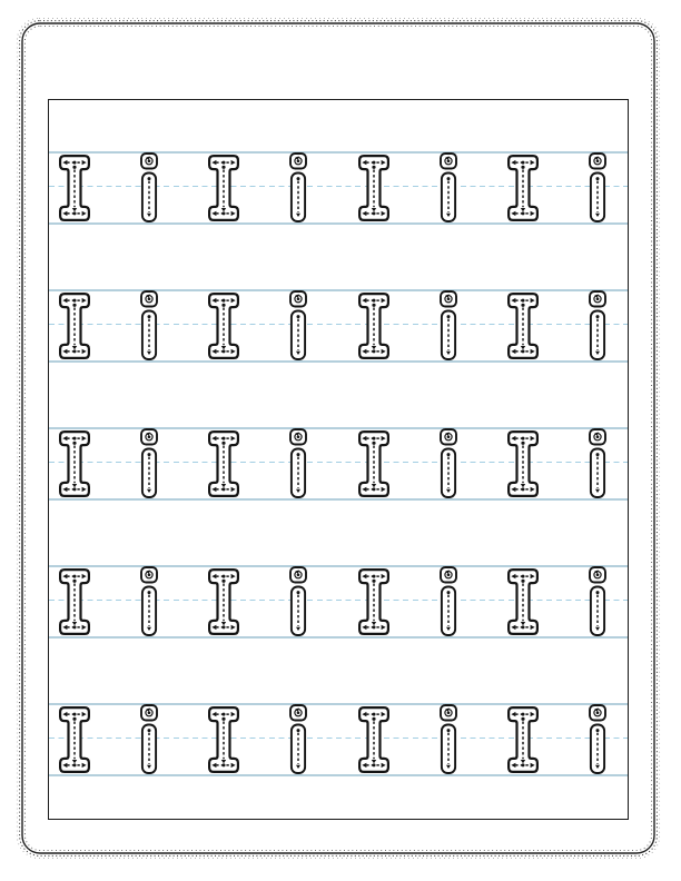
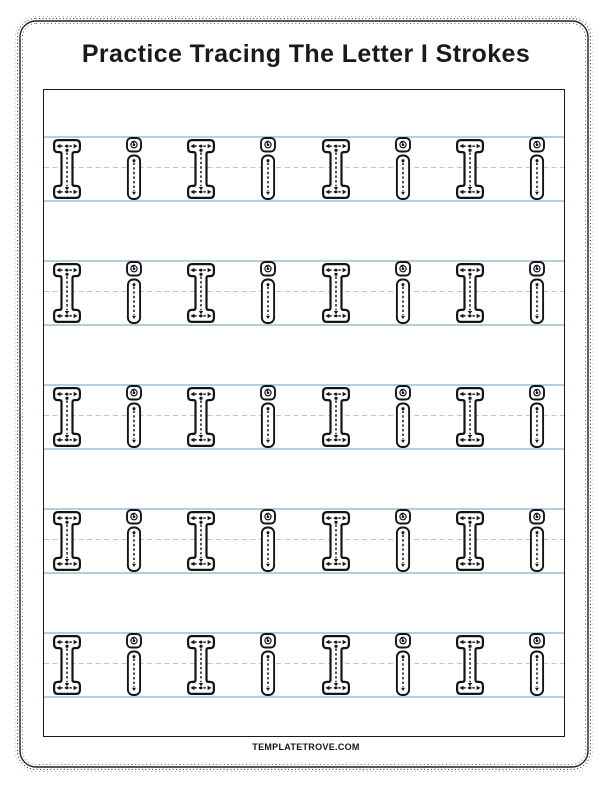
+ Practice Tracing The Letter I Strokes
+ TEMPLATETROVE.COM
